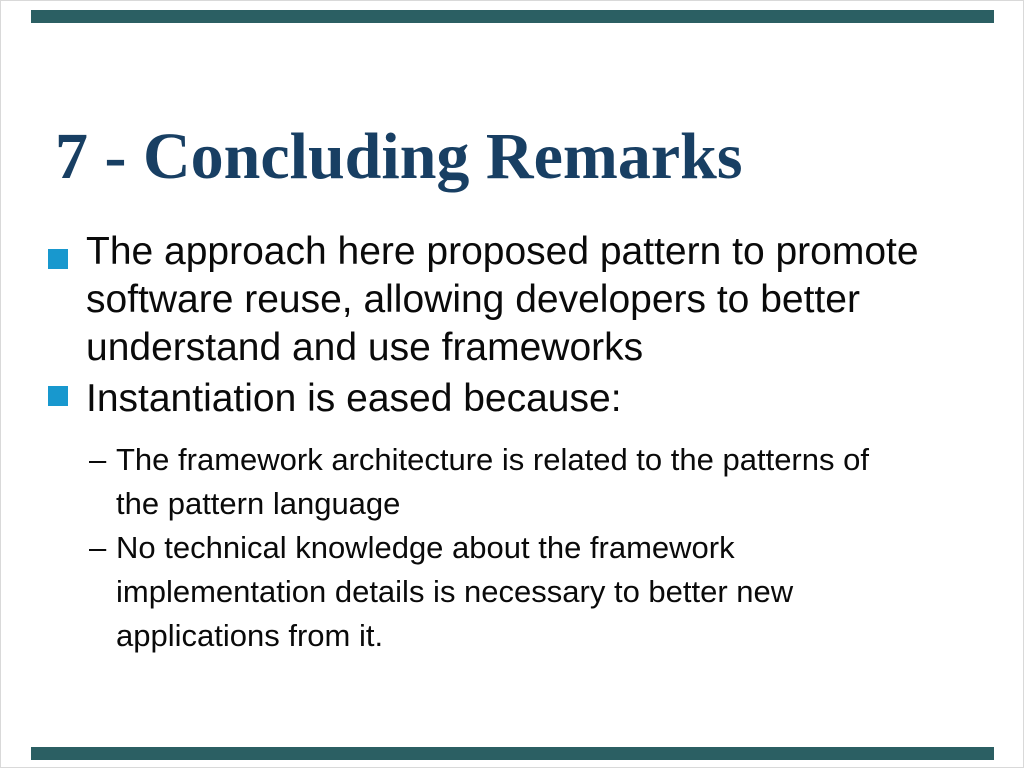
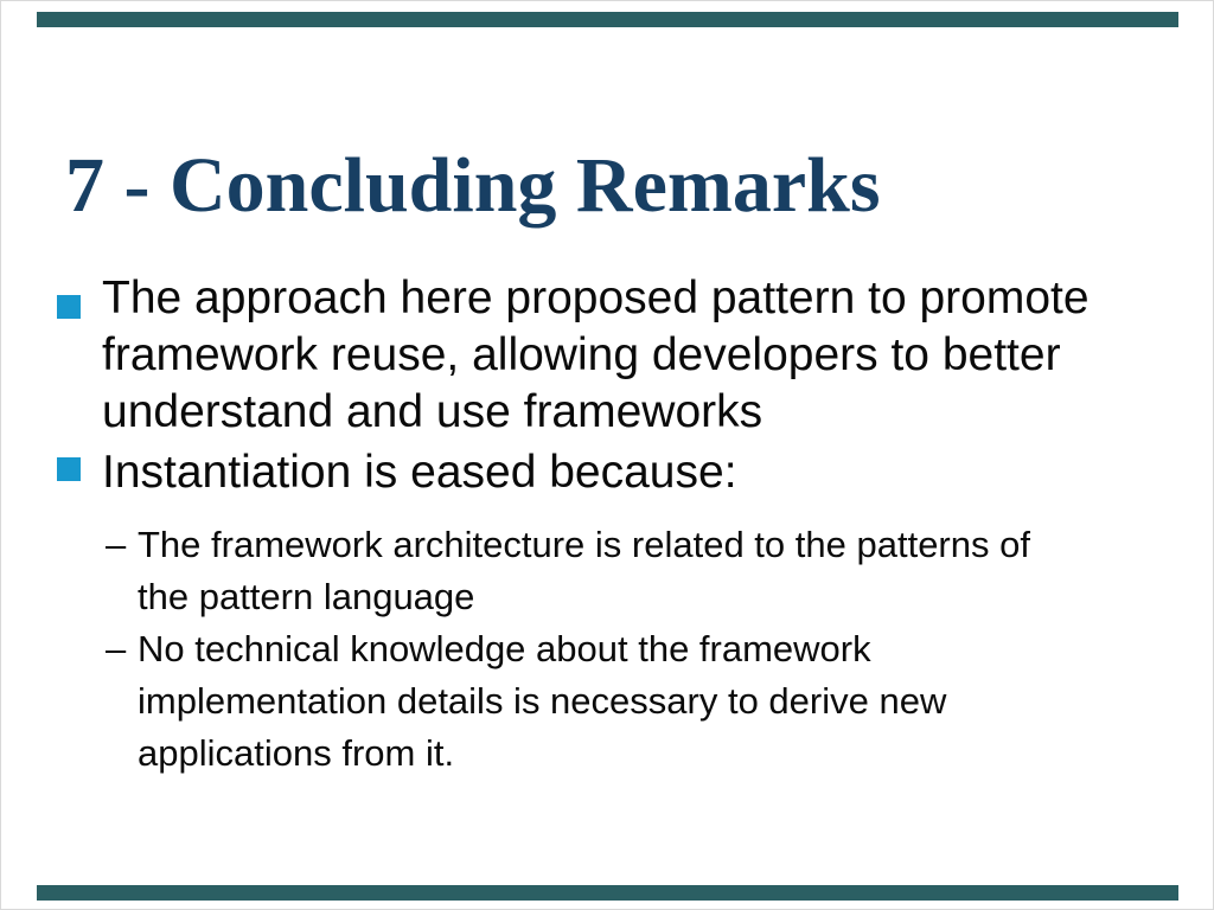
  7 - Concluding Remarks
  The approach here proposed pattern to promote
- software reuse, allowing developers to better
+ framework reuse, allowing developers to better
  understand and use frameworks
  Instantiation is eased because:
  –
  The framework architecture is related to the patterns of
  the pattern language
  –
  No technical knowledge about the framework
- implementation details is necessary to better new
+ implementation details is necessary to derive new
  applications from it.
